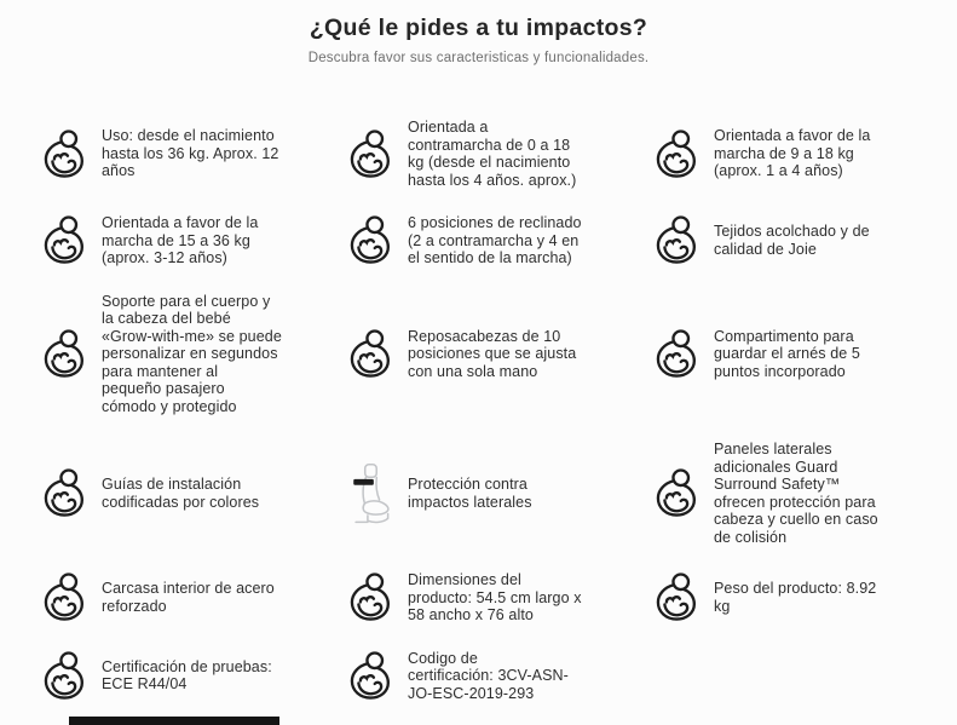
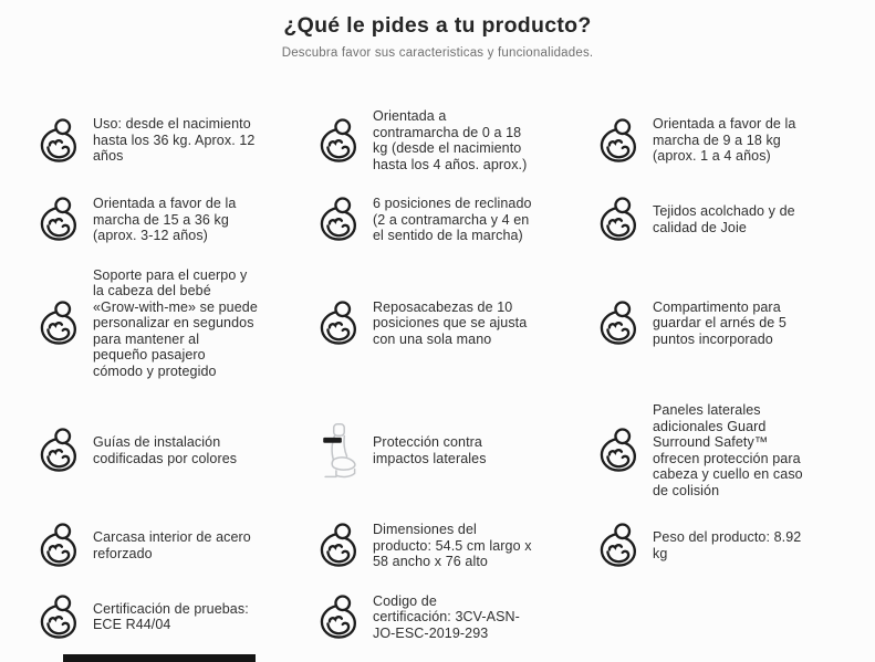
- ¿Qué le pides a tu impactos?
+ ¿Qué le pides a tu producto?
  Descubra favor sus caracteristicas y funcionalidades.
  Uso: desde el nacimiento
  hasta los 36 kg. Aprox. 12
  años
  Orientada a
  contramarcha de 0 a 18
  kg (desde el nacimiento
  hasta los 4 años. aprox.)
  Orientada a favor de la
  marcha de 9 a 18 kg
  (aprox. 1 a 4 años)
  Orientada a favor de la
  marcha de 15 a 36 kg
  (aprox. 3-12 años)
  6 posiciones de reclinado
  (2 a contramarcha y 4 en
  el sentido de la marcha)
  Tejidos acolchado y de
  calidad de Joie
  Soporte para el cuerpo y
  la cabeza del bebé
  «Grow-with-me» se puede
  personalizar en segundos
  para mantener al
  pequeño pasajero
  cómodo y protegido
  Reposacabezas de 10
  posiciones que se ajusta
  con una sola mano
  Compartimento para
  guardar el arnés de 5
  puntos incorporado
  Guías de instalación
  codificadas por colores
  Protección contra
  impactos laterales
  Paneles laterales
  adicionales Guard
  Surround Safety™
  ofrecen protección para
  cabeza y cuello en caso
  de colisión
  Carcasa interior de acero
  reforzado
  Dimensiones del
  producto: 54.5 cm largo x
  58 ancho x 76 alto
  Peso del producto: 8.92
  kg
  Certificación de pruebas:
  ECE R44/04
  Codigo de
  certificación: 3CV-ASN-
  JO-ESC-2019-293
